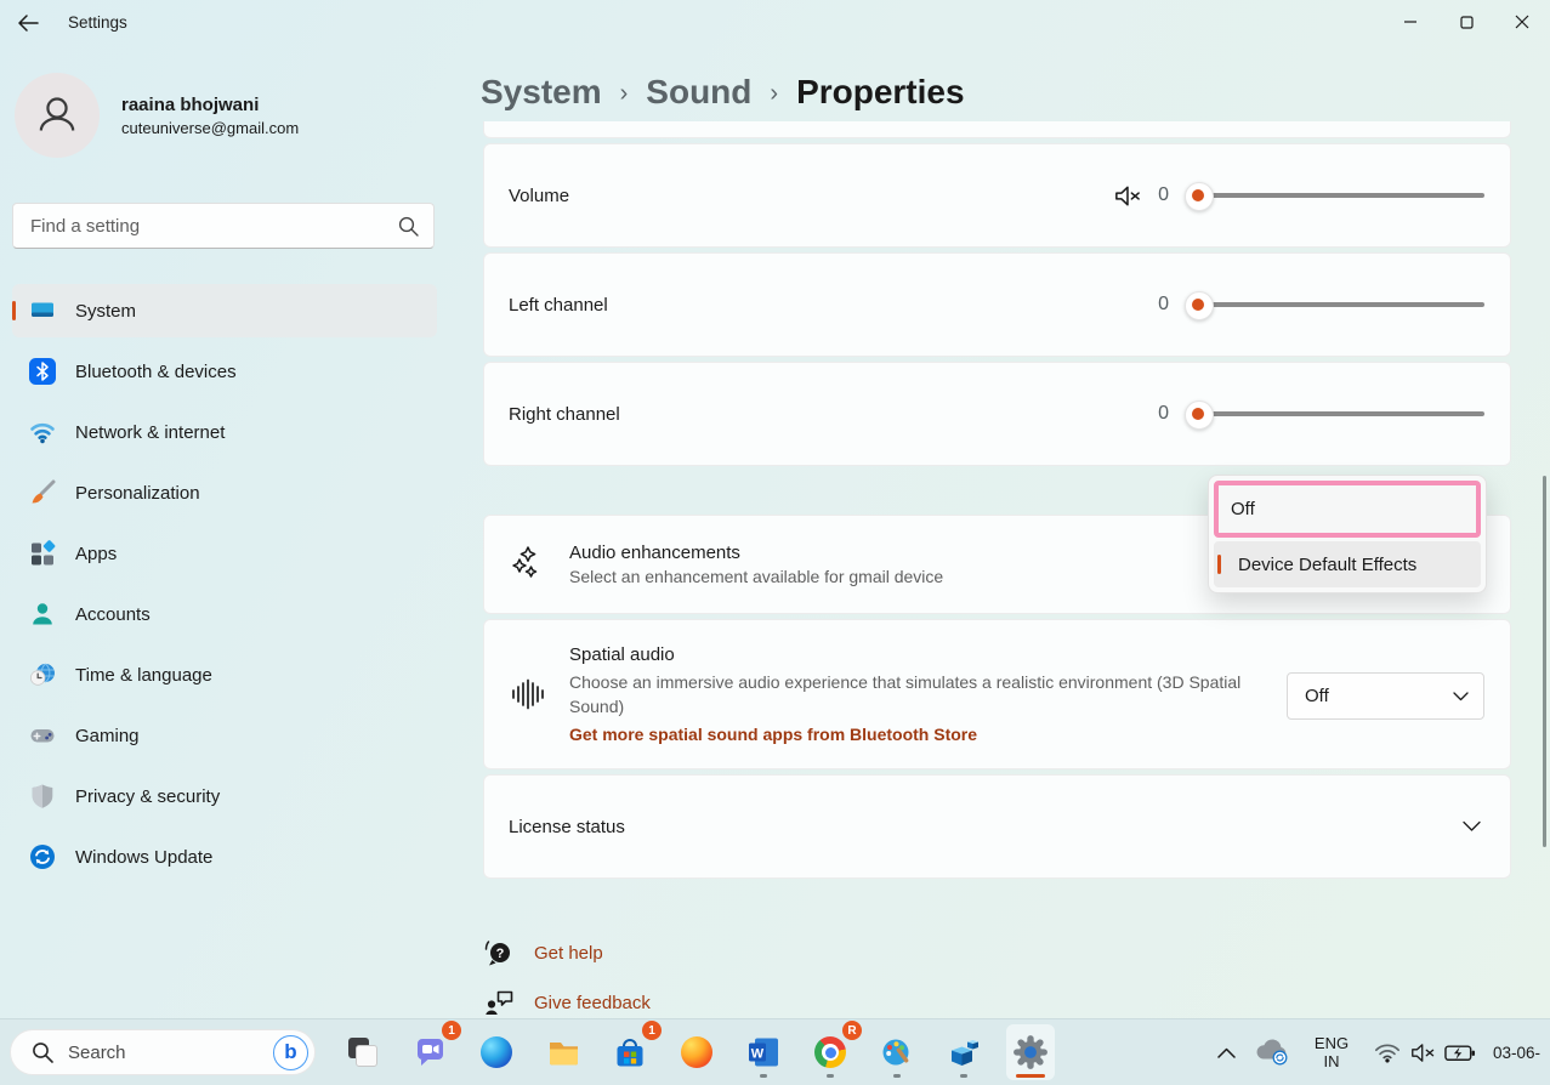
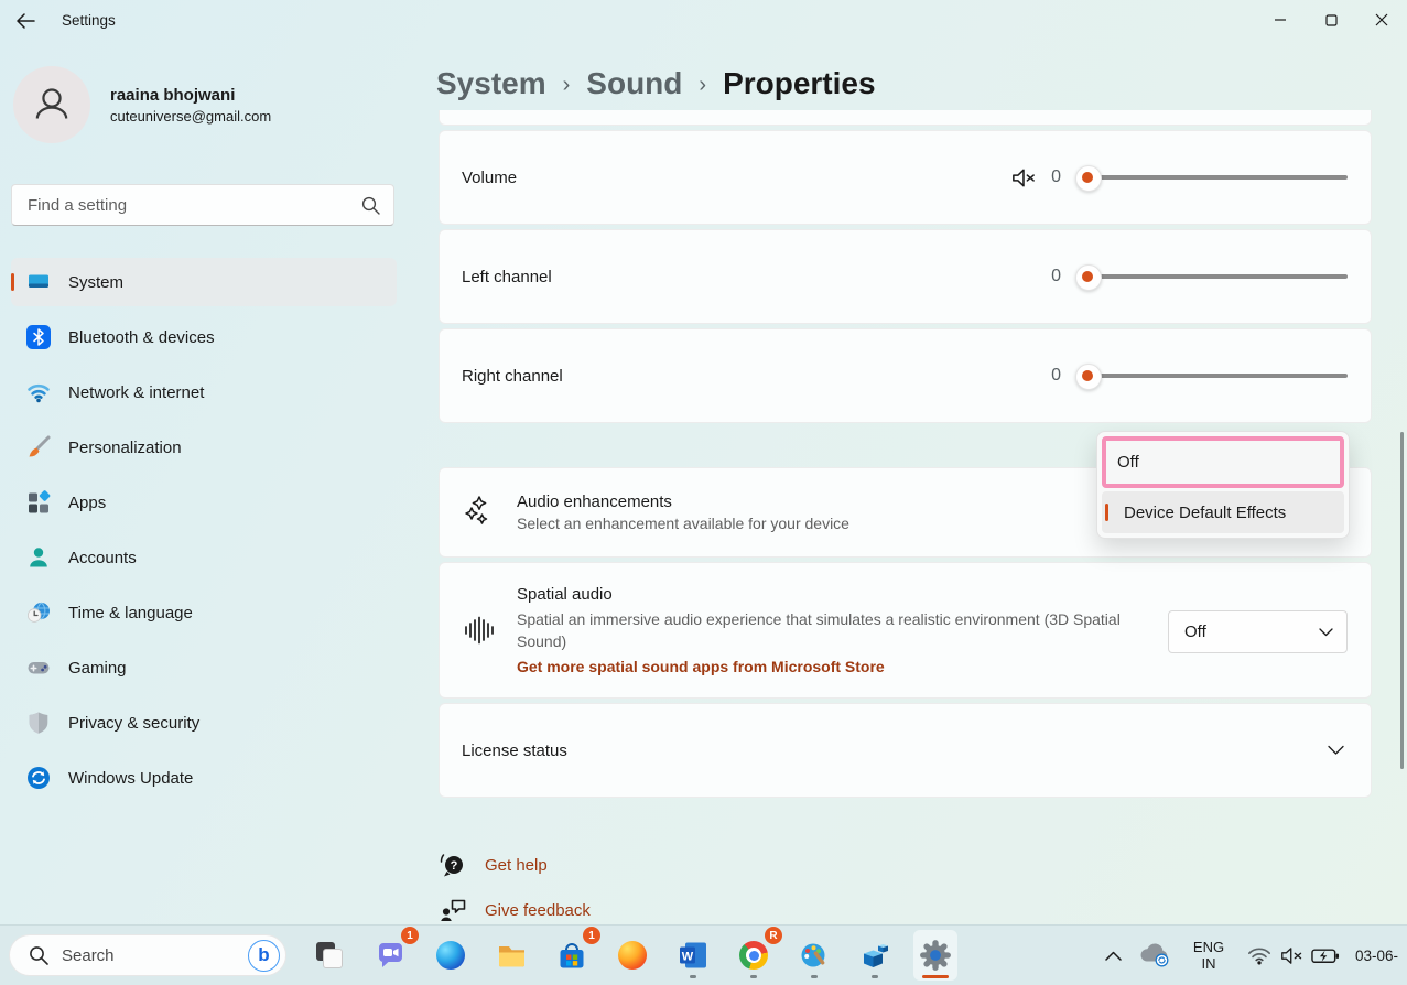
  Settings
  raaina bhojwani
  cuteuniverse@gmail.com
  Find a setting
  System
  Bluetooth & devices
  Network & internet
  Personalization
  Apps
  Accounts
  Time & language
  Gaming
  Privacy & security
  Windows Update
  System
  ›
  Sound
  ›
  Properties
  Volume
  0
  Left channel
  0
  Right channel
  0
  Audio enhancements
- Select an enhancement available for gmail device
+ Select an enhancement available for your device
  Off
  Device Default Effects
  Spatial audio
- Choose an immersive audio experience that simulates a realistic environment (3D Spatial Sound)
+ Spatial an immersive audio experience that simulates a realistic environment (3D Spatial Sound)
- Get more spatial sound apps from Bluetooth Store
+ Get more spatial sound apps from Microsoft Store
  Off
  License status
  ?
  Get help
  Give feedback
  Search
  b
  1
  1
  W
  R
  ENG
  IN
  03-06-
